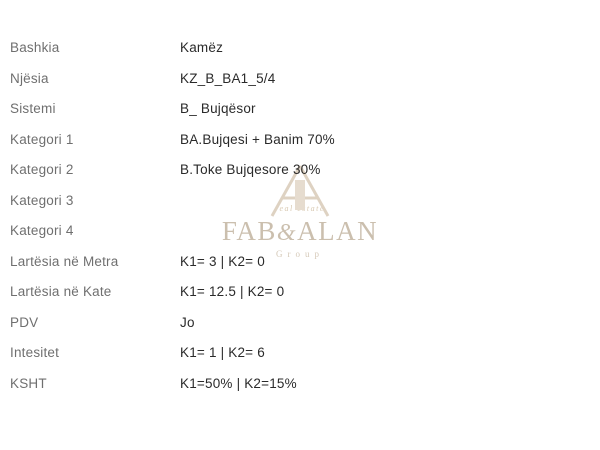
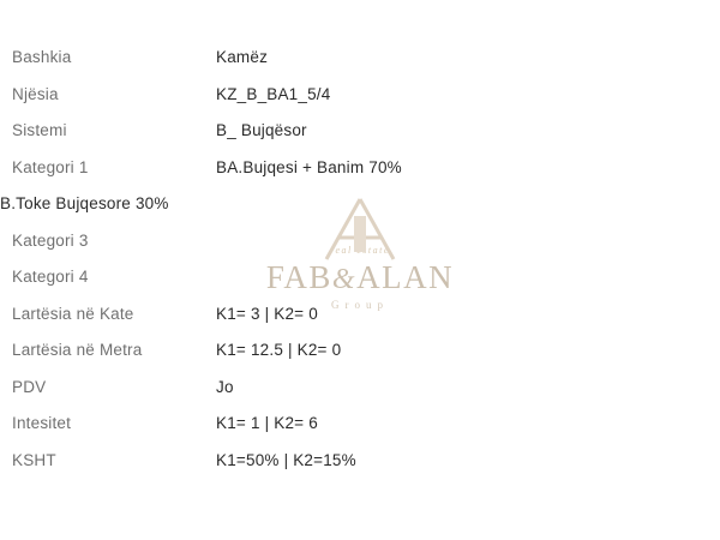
  FAB&ALAN
  Group
  Bashkia
  Kamëz
  Njësia
  KZ_B_BA1_5/4
  Sistemi
  B_ Bujqësor
  Kategori 1
  BA.Bujqesi + Banim 70%
- Kategori 2
  B.Toke Bujqesore 30%
  Kategori 3
  Kategori 4
- Lartësia në Metra
+ Lartësia në Kate
  K1= 3 | K2= 0
- Lartësia në Kate
+ Lartësia në Metra
  K1= 12.5 | K2= 0
  PDV
  Jo
  Intesitet
  K1= 1 | K2= 6
  KSHT
  K1=50% | K2=15%
